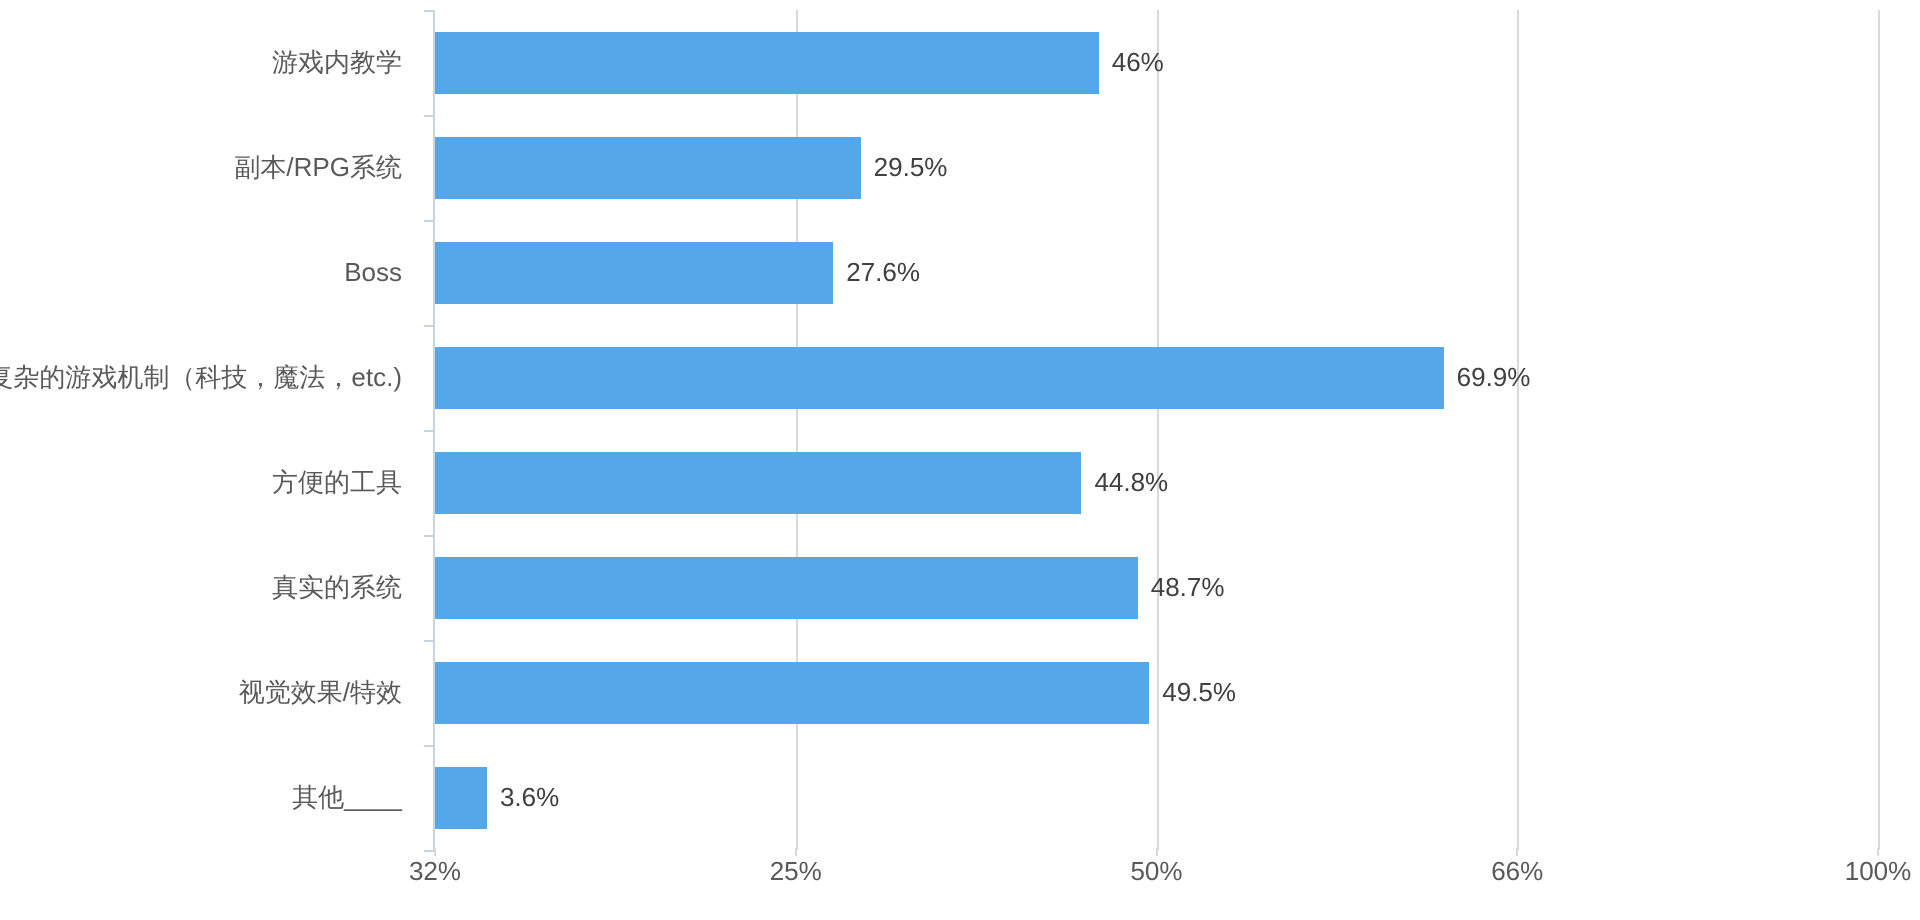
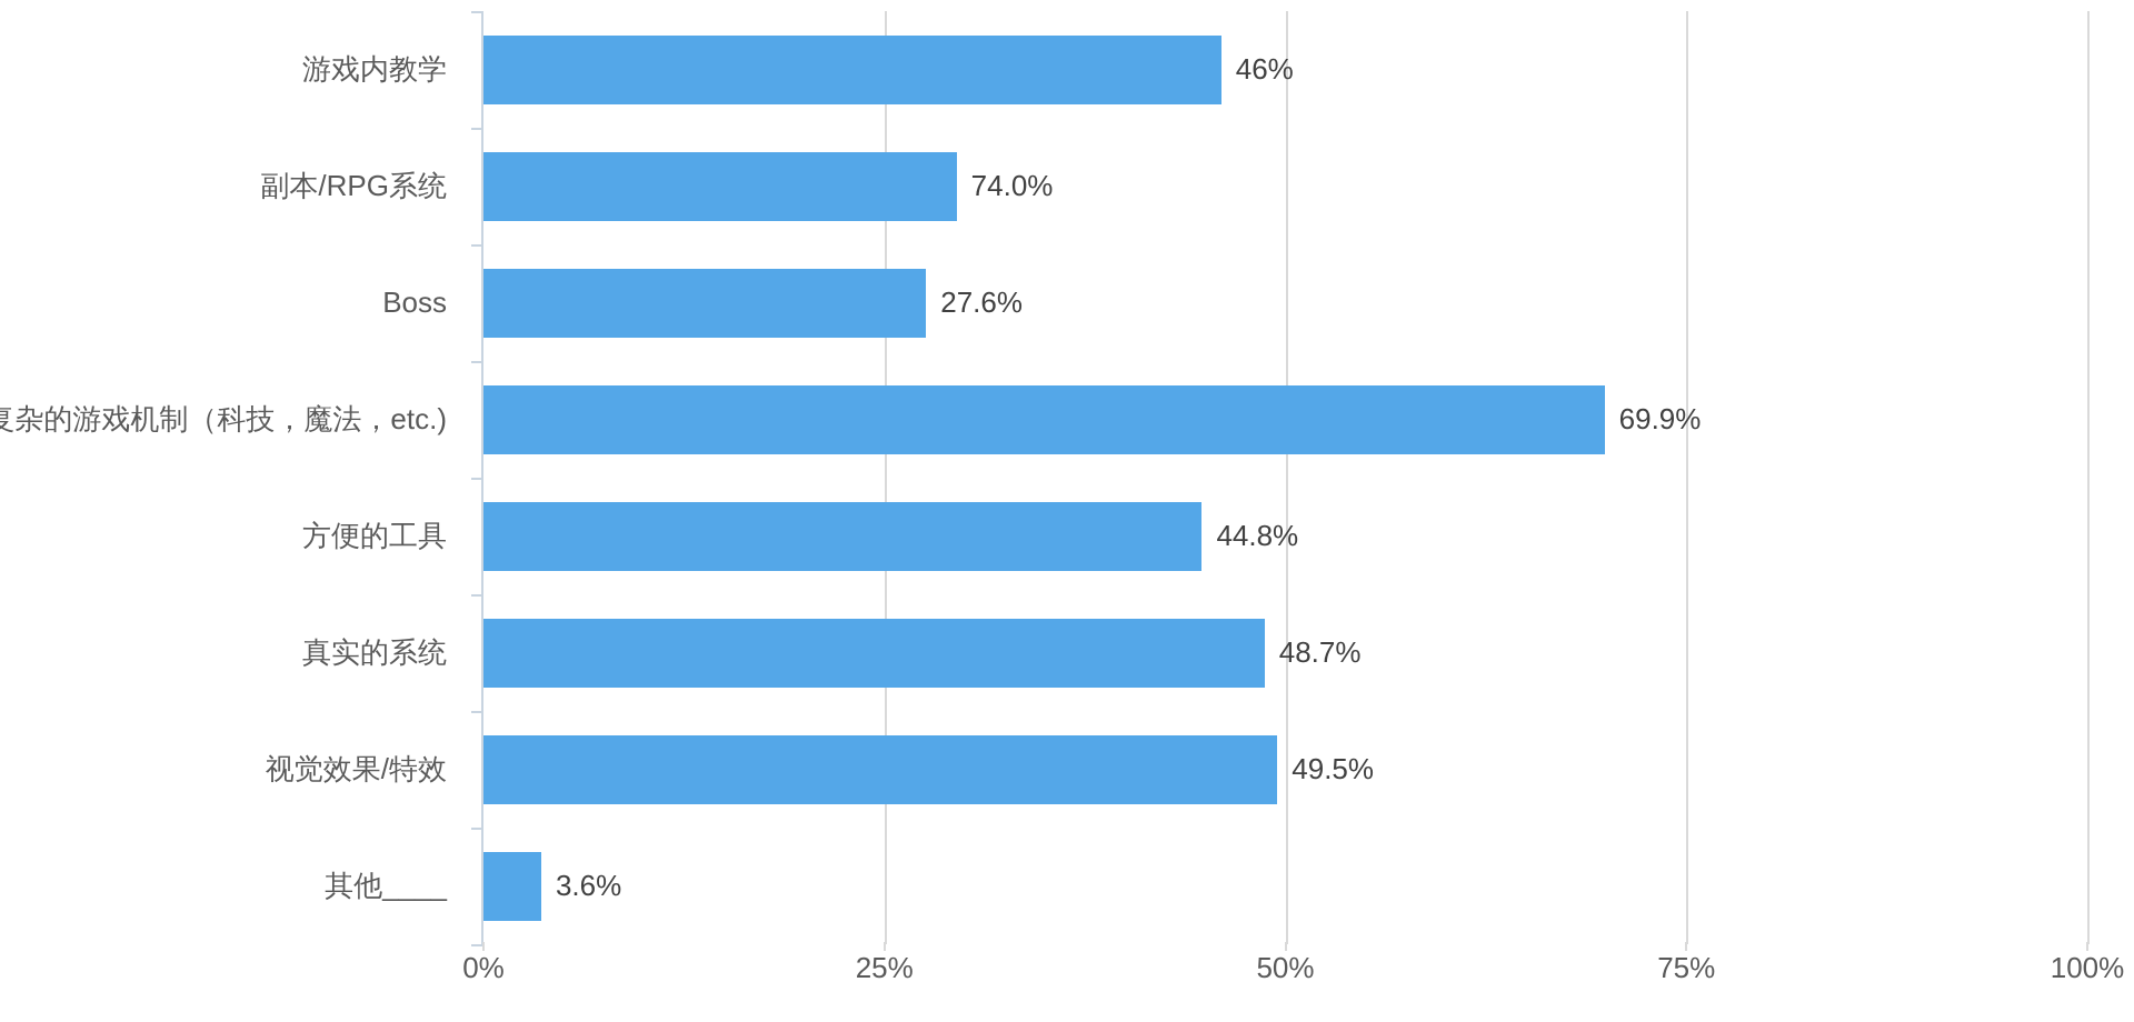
  游戏内教学
  46%
  副本/RPG系统
- 29.5%
+ 74.0%
  Boss
  27.6%
  复杂的游戏机制（科技，魔法，etc.)
  69.9%
  方便的工具
  44.8%
  真实的系统
  48.7%
  视觉效果/特效
  49.5%
  其他____
  3.6%
- 32%
+ 0%
  25%
  50%
- 66%
+ 75%
  100%
